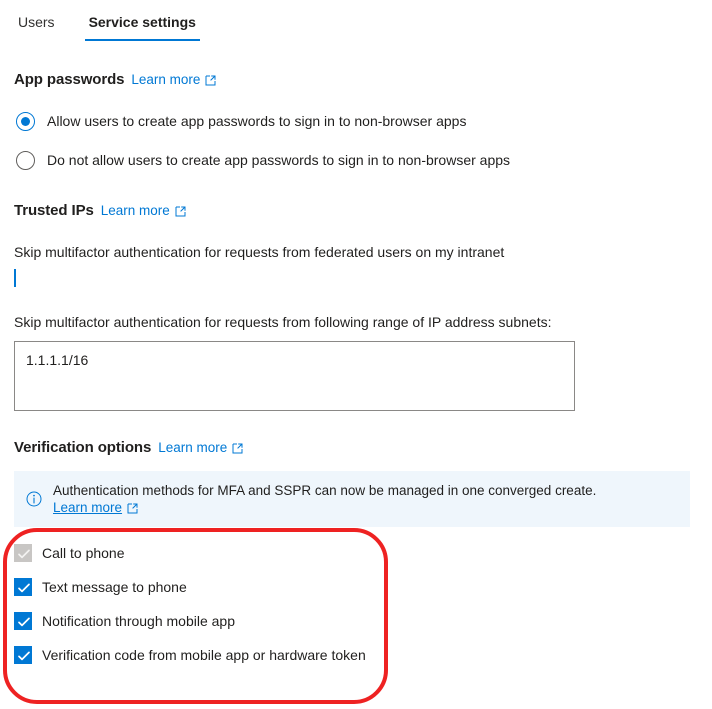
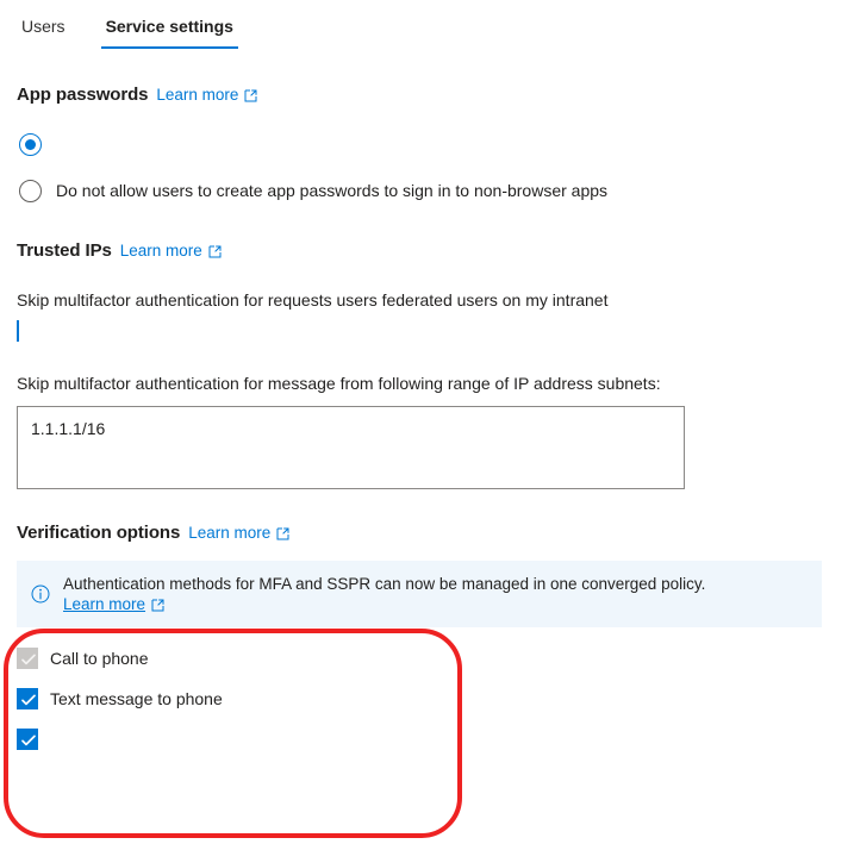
  Users
  Service settings
  App passwords
  Learn more
- Allow users to create app passwords to sign in to non-browser apps
  Do not allow users to create app passwords to sign in to non-browser apps
  Trusted IPs
  Learn more
- Skip multifactor authentication for requests from federated users on my intranet
+ Skip multifactor authentication for requests users federated users on my intranet
- Skip multifactor authentication for requests from following range of IP address subnets:
+ Skip multifactor authentication for message from following range of IP address subnets:
  1.1.1.1/16
  Verification options
  Learn more
- Authentication methods for MFA and SSPR can now be managed in one converged create.
+ Authentication methods for MFA and SSPR can now be managed in one converged policy.
  Learn more
  Call to phone
  Text message to phone
- Notification through mobile app
- Verification code from mobile app or hardware token
